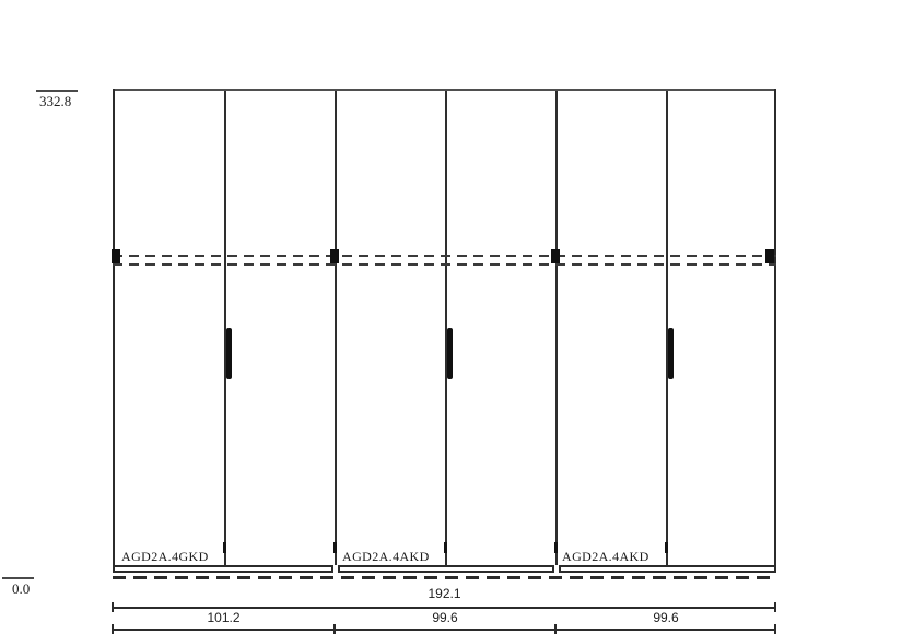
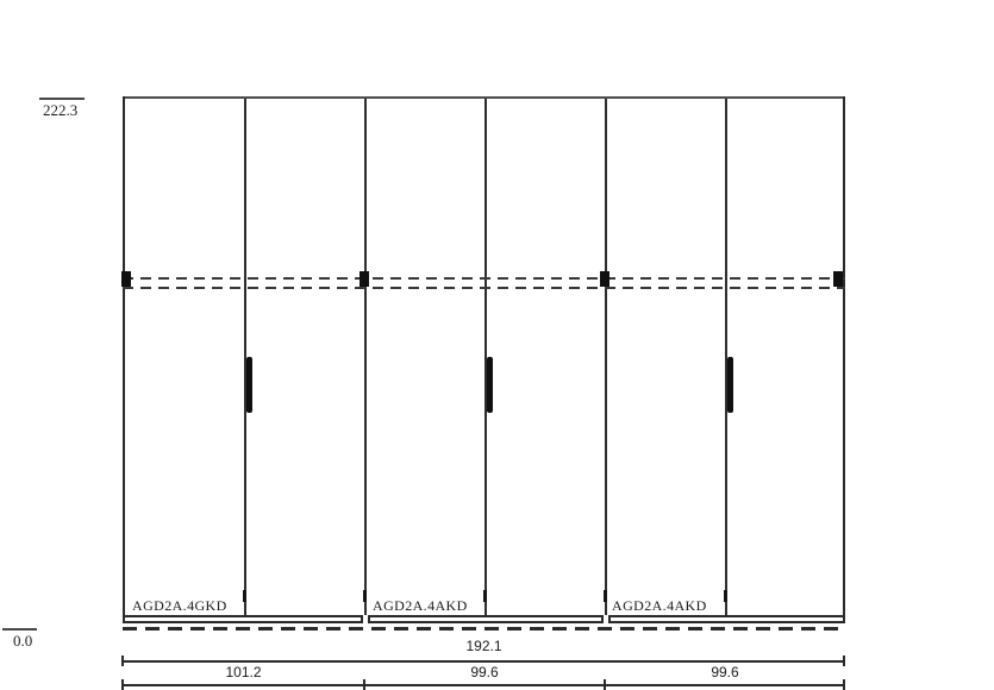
- 332.8
+ 222.3
  0.0
  AGD2A.4GKD
  AGD2A.4AKD
  AGD2A.4AKD
  192.1
  101.2
  99.6
  99.6
